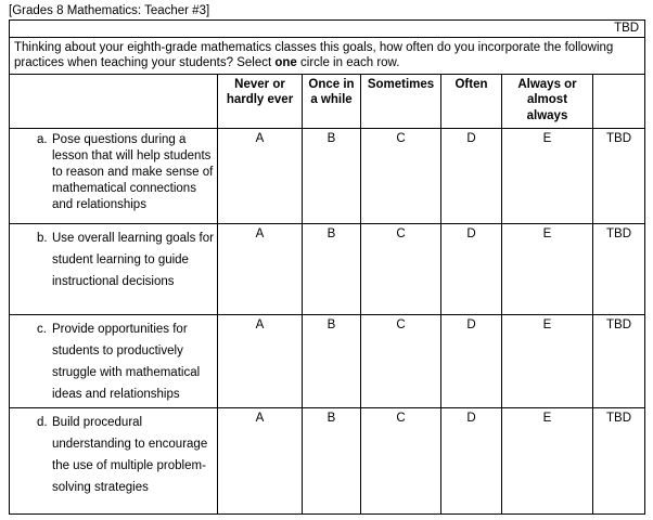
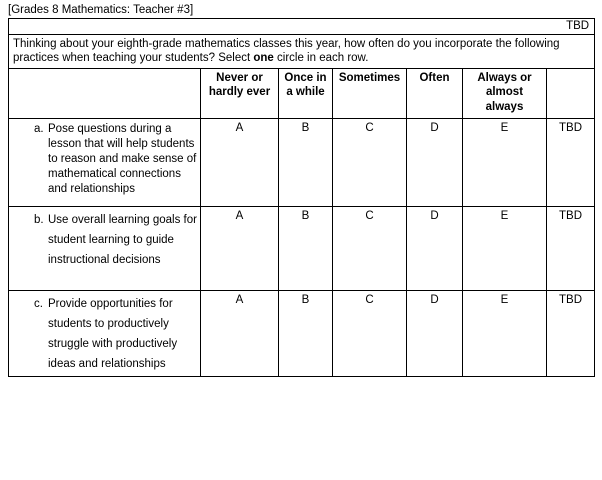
  [Grades 8 Mathematics: Teacher #3]
  TBD
- Thinking about your eighth-grade mathematics classes this goals, how often do you incorporate the following practices when teaching your students? Select one circle in each row.
+ Thinking about your eighth-grade mathematics classes this year, how often do you incorporate the following practices when teaching your students? Select one circle in each row.
  	Never or hardly ever	Once in a while	Sometimes	Often	Always or almost always
  a. Pose questions during a lesson that will help students to reason and make sense of mathematical connections and relationships	A	B	C	D	E	TBD
  b. Use overall learning goals for student learning to guide instructional decisions	A	B	C	D	E	TBD
- c. Provide opportunities for students to productively struggle with mathematical ideas and relationships	A	B	C	D	E	TBD
+ c. Provide opportunities for students to productively struggle with productively ideas and relationships	A	B	C	D	E	TBD
- d. Build procedural understanding to encourage the use of multiple problem-solving strategies	A	B	C	D	E	TBD
